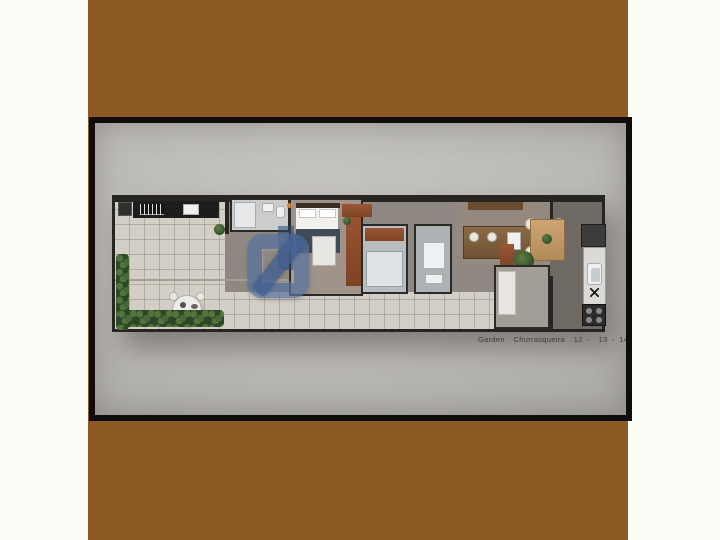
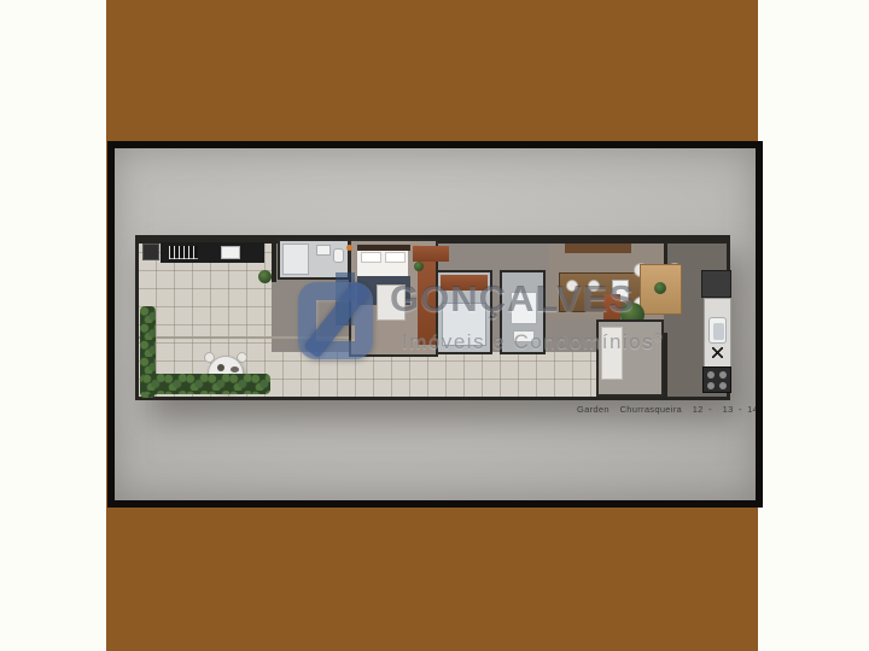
+ GONÇALVES
+ Imóveis e Condomínios®
  Garden Churrasqueira 12 - 13 - 14
